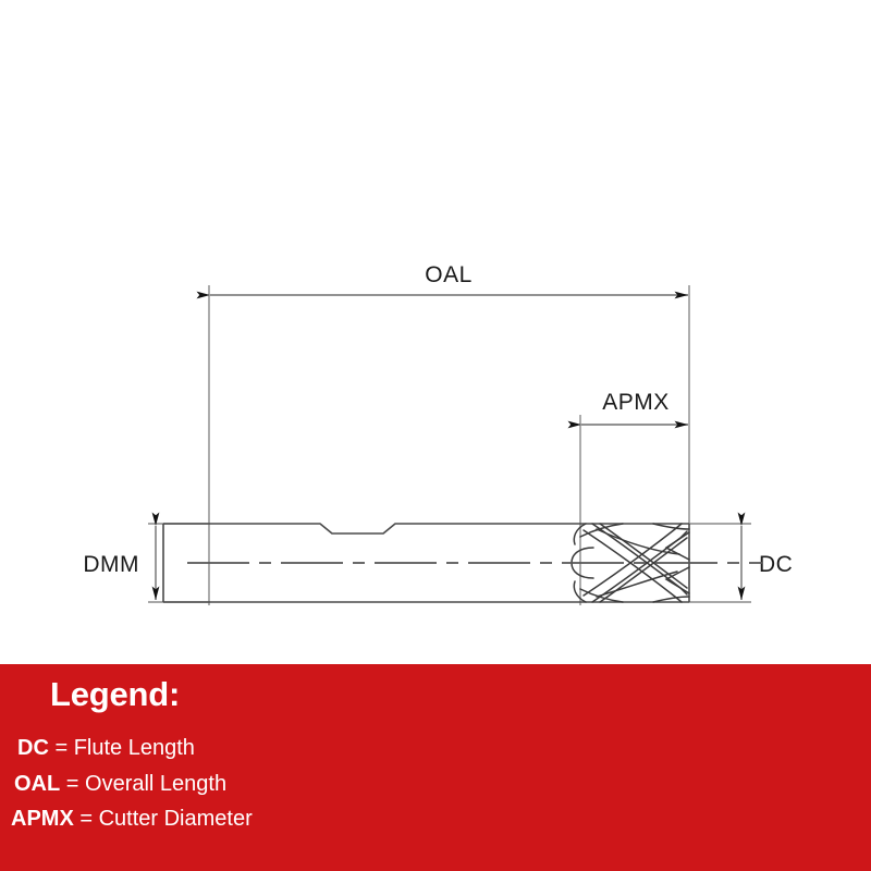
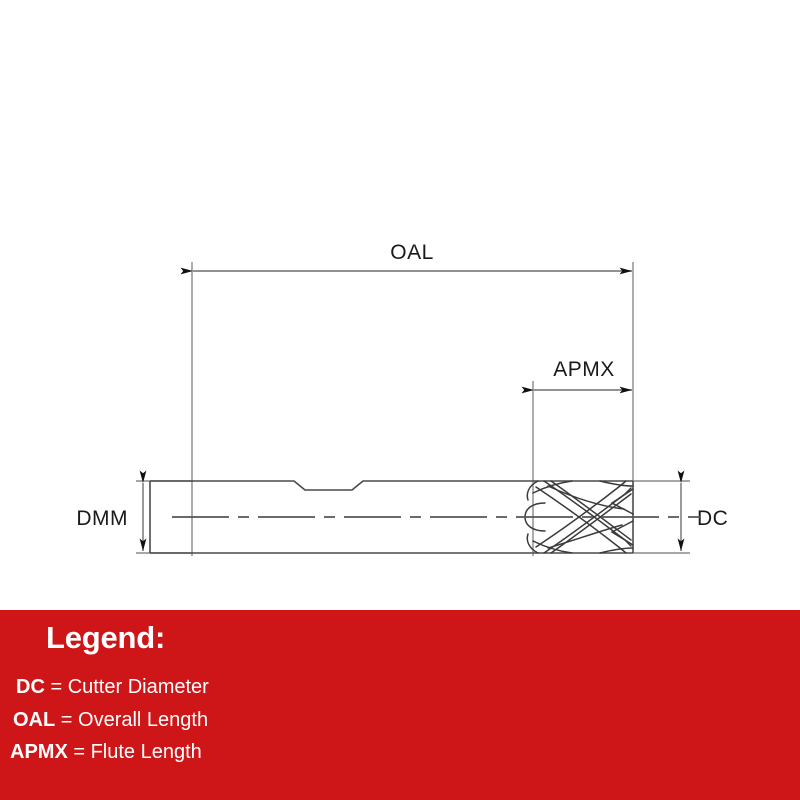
  OAL
  APMX
  DMM
  DC
  Legend:
- DC = Flute Length
+ DC = Cutter Diameter
  OAL = Overall Length
- APMX = Cutter Diameter
+ APMX = Flute Length
